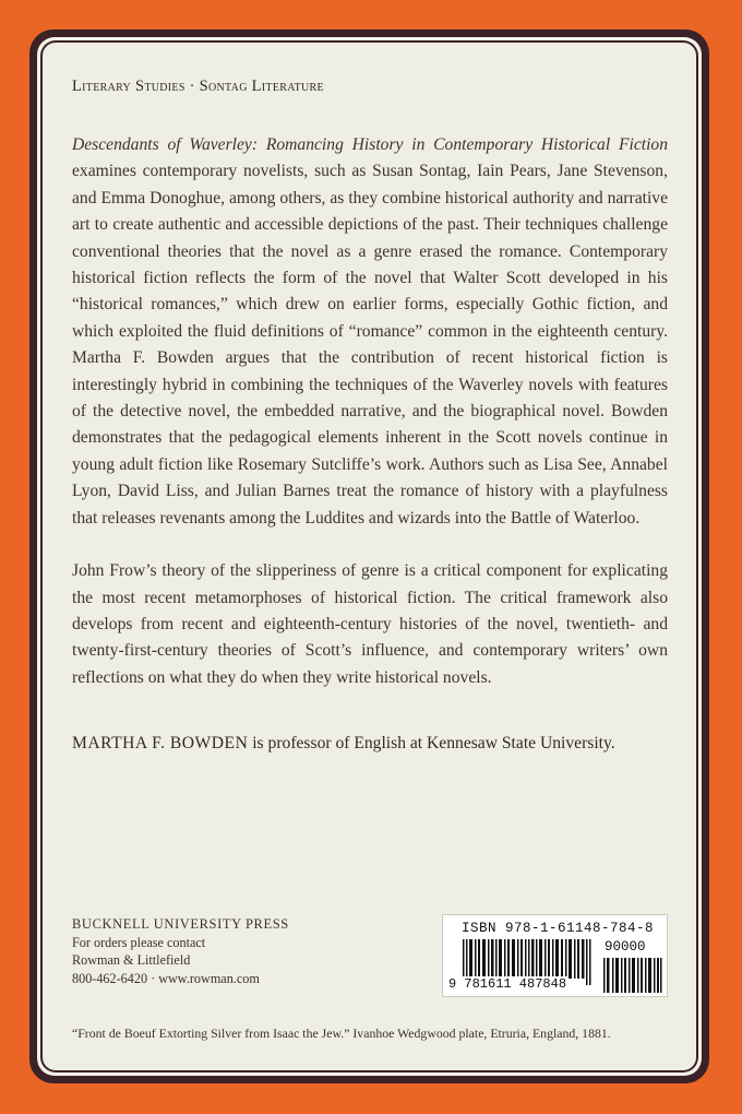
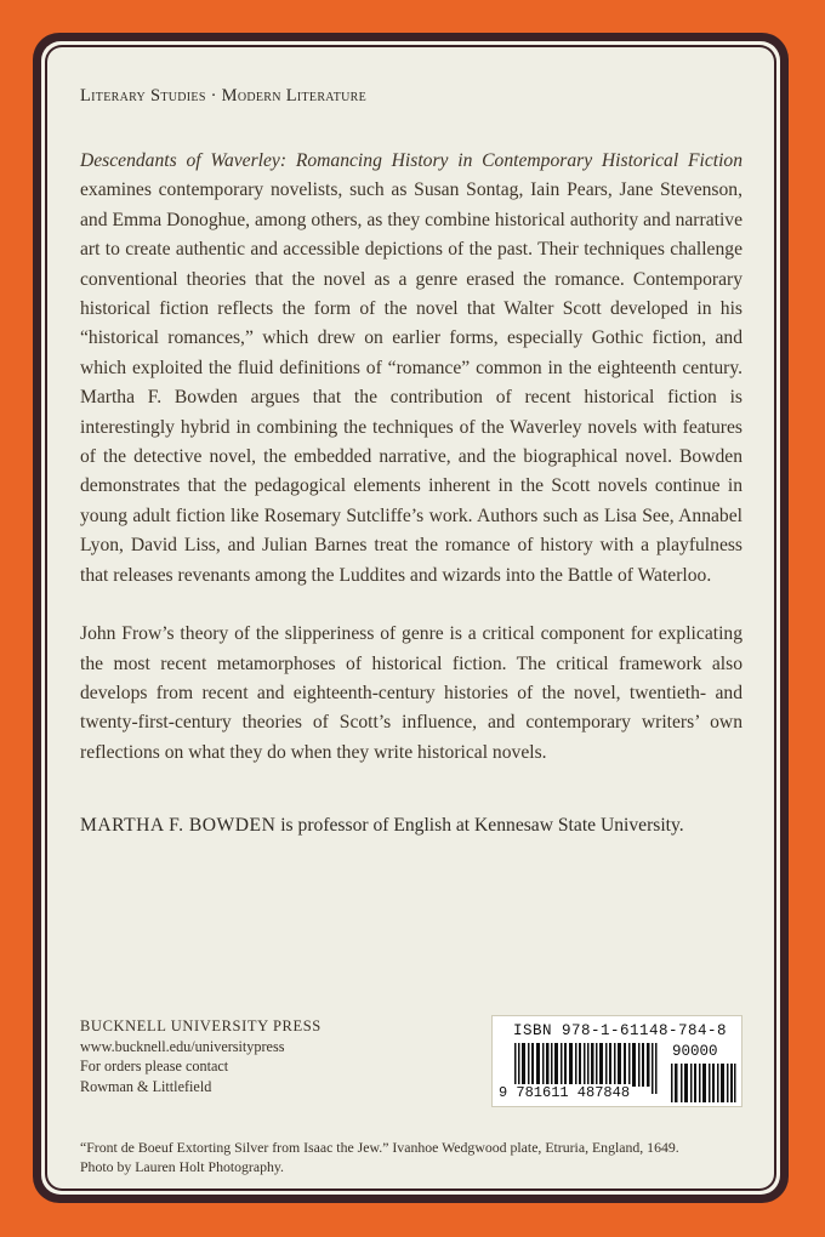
- Literary Studies · Sontag Literature
+ Literary Studies · Modern Literature
  Descendants of Waverley: Romancing History in Contemporary Historical Fiction examines contemporary novelists, such as Susan Sontag, Iain Pears, Jane Stevenson, and Emma Donoghue, among others, as they combine historical authority and narrative art to create authentic and accessible depictions of the past. Their techniques challenge conventional theories that the novel as a genre erased the romance. Contemporary historical fiction reflects the form of the novel that Walter Scott developed in his “historical romances,” which drew on earlier forms, especially Gothic fiction, and which exploited the fluid definitions of “romance” common in the eighteenth century. Martha F. Bowden argues that the contribution of recent historical fiction is interestingly hybrid in combining the techniques of the Waverley novels with features of the detective novel, the embedded narrative, and the biographical novel. Bowden demonstrates that the pedagogical elements inherent in the Scott novels continue in young adult fiction like Rosemary Sutcliffe’s work. Authors such as Lisa See, Annabel Lyon, David Liss, and Julian Barnes treat the romance of history with a playfulness that releases revenants among the Luddites and wizards into the Battle of Waterloo.
  John Frow’s theory of the slipperiness of genre is a critical component for explicating the most recent metamorphoses of historical fiction. The critical framework also develops from recent and eighteenth-century histories of the novel, twentieth- and twenty-first-century theories of Scott’s influence, and contemporary writers’ own reflections on what they do when they write historical novels.
  MARTHA F. BOWDEN is professor of English at Kennesaw State University.
  BUCKNELL UNIVERSITY PRESS
+ www.bucknell.edu/universitypress
  For orders please contact
  Rowman & Littlefield
- 800-462-6420 · www.rowman.com
  ISBN 978-1-61148-784-8
  90000
  9 781611 487848
- “Front de Boeuf Extorting Silver from Isaac the Jew.” Ivanhoe Wedgwood plate, Etruria, England, 1881.
+ “Front de Boeuf Extorting Silver from Isaac the Jew.” Ivanhoe Wedgwood plate, Etruria, England, 1649.
+ Photo by Lauren Holt Photography.
